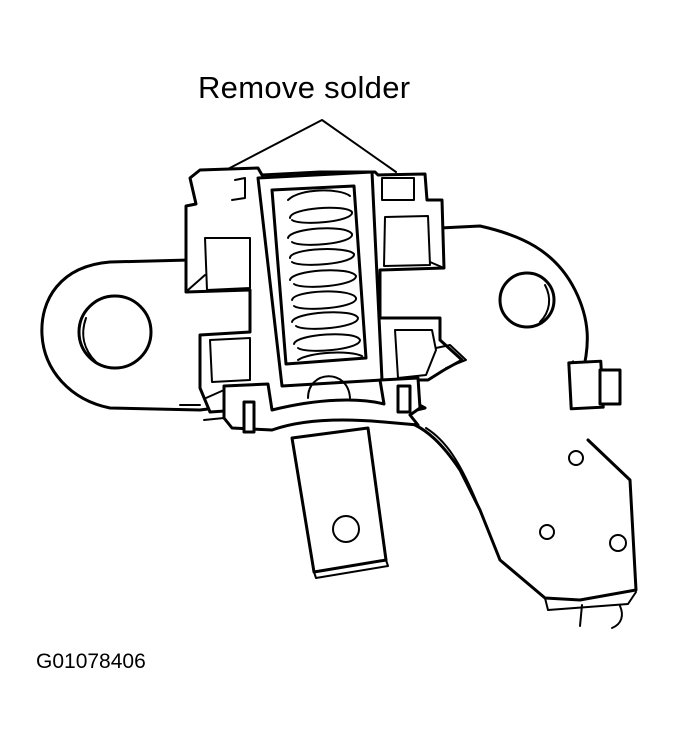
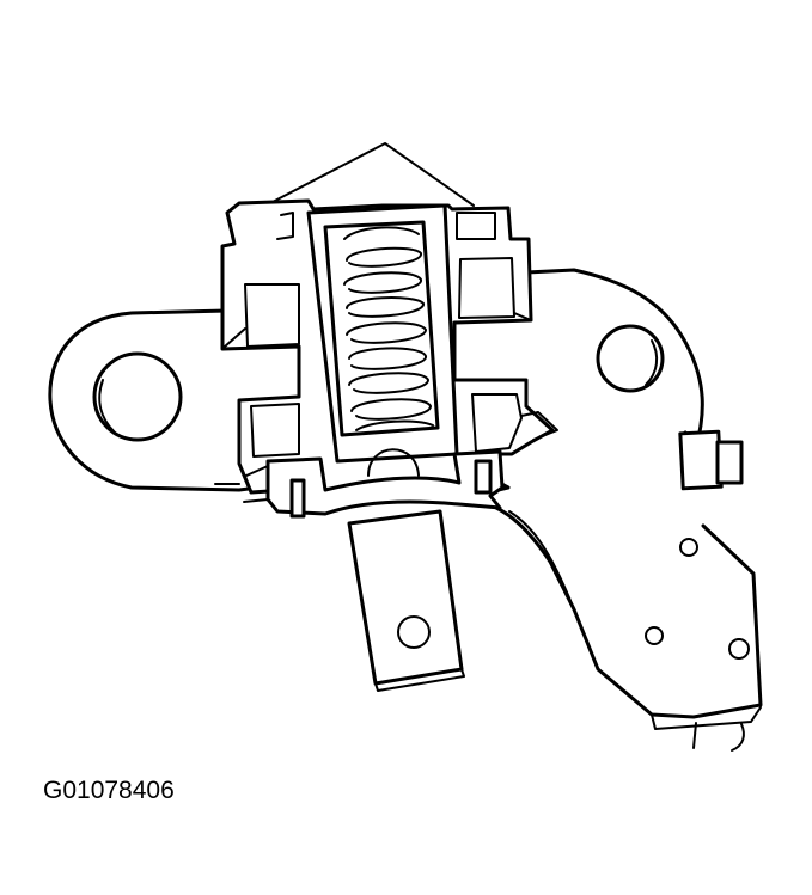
- Remove solder
  G01078406
